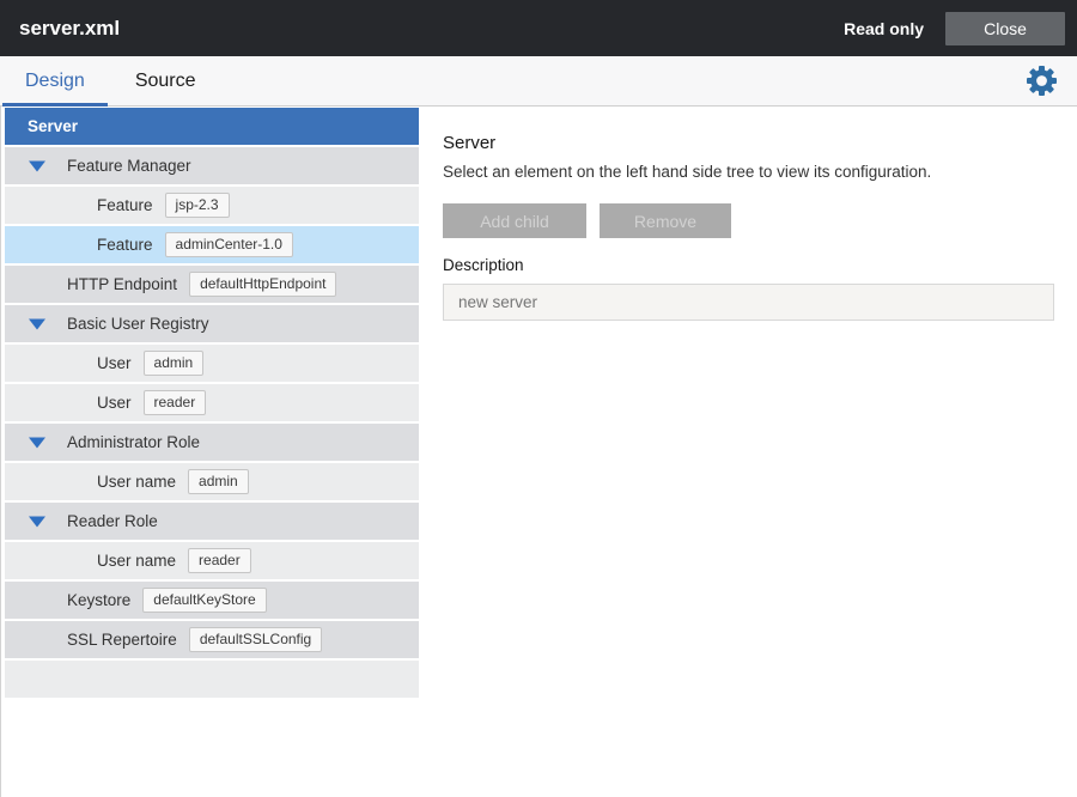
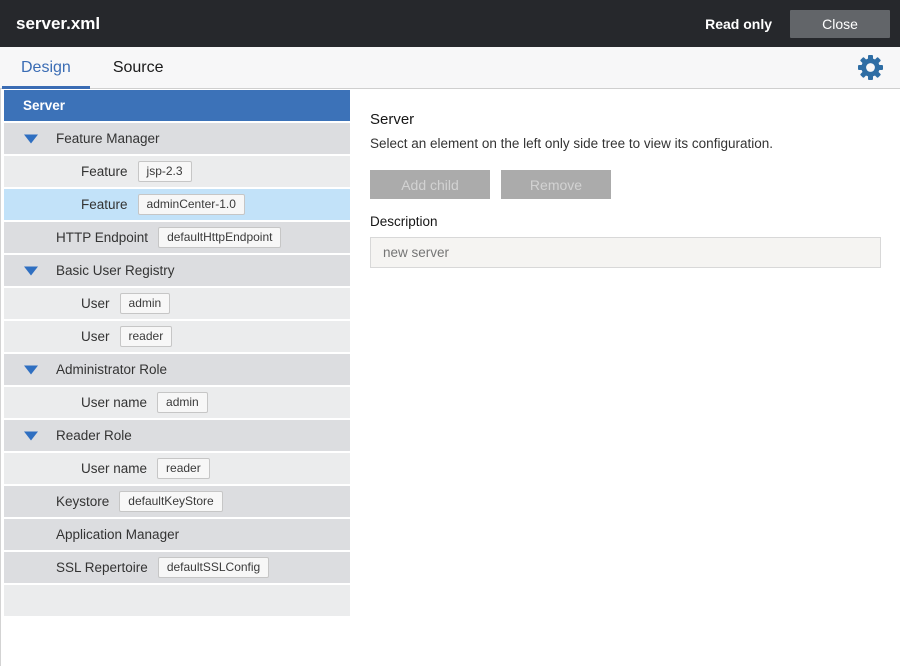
  server.xml
  Read only
  Close
  Design
  Source
  Server
  Feature Manager
  Feature
  jsp-2.3
  Feature
  adminCenter-1.0
  HTTP Endpoint
  defaultHttpEndpoint
  Basic User Registry
  User
  admin
  User
  reader
  Administrator Role
  User name
  admin
  Reader Role
  User name
  reader
  Keystore
  defaultKeyStore
+ Application Manager
  SSL Repertoire
  defaultSSLConfig
  Server
- Select an element on the left hand side tree to view its configuration.
+ Select an element on the left only side tree to view its configuration.
  Add child
  Remove
  Description
  new server
